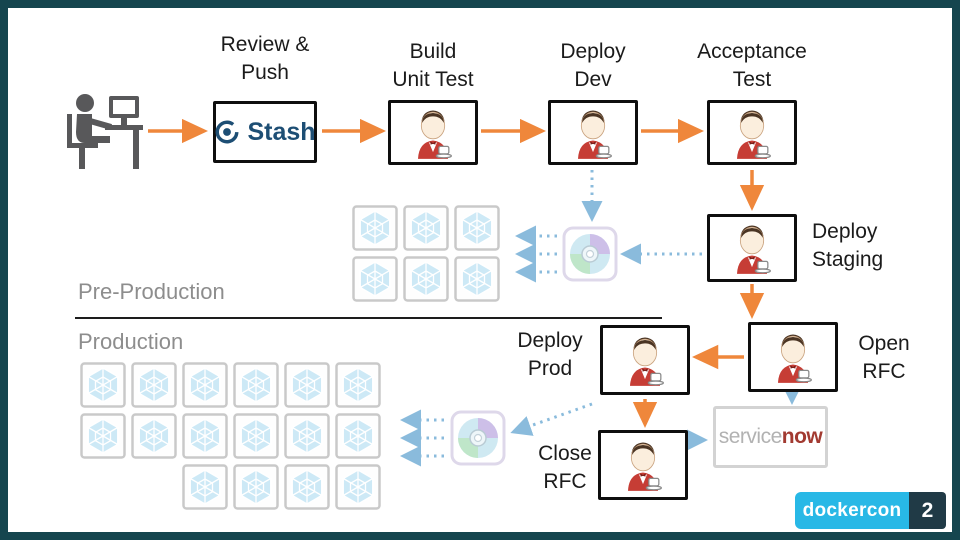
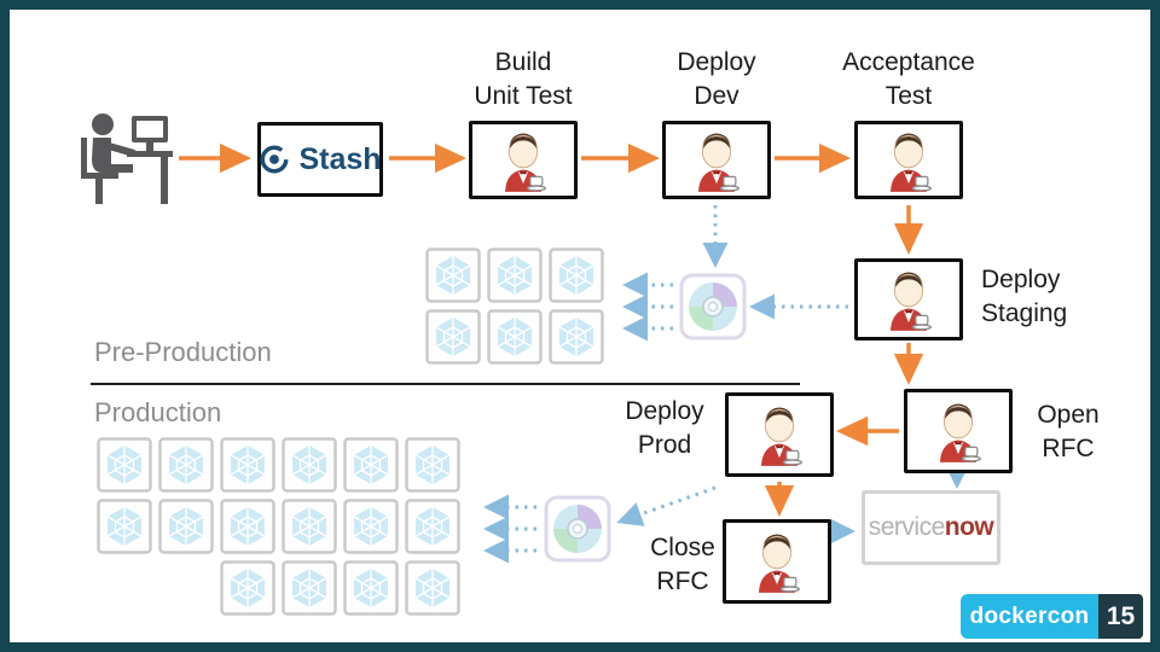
- Review &
- Push
  Build
  Unit Test
  Deploy
  Dev
  Acceptance
  Test
  Stash
  Deploy
  Staging
  Pre-Production
  Production
  Deploy
  Prod
  Open
  RFC
  Close
  RFC
  servicenow
  dockercon
- 2
+ 15
